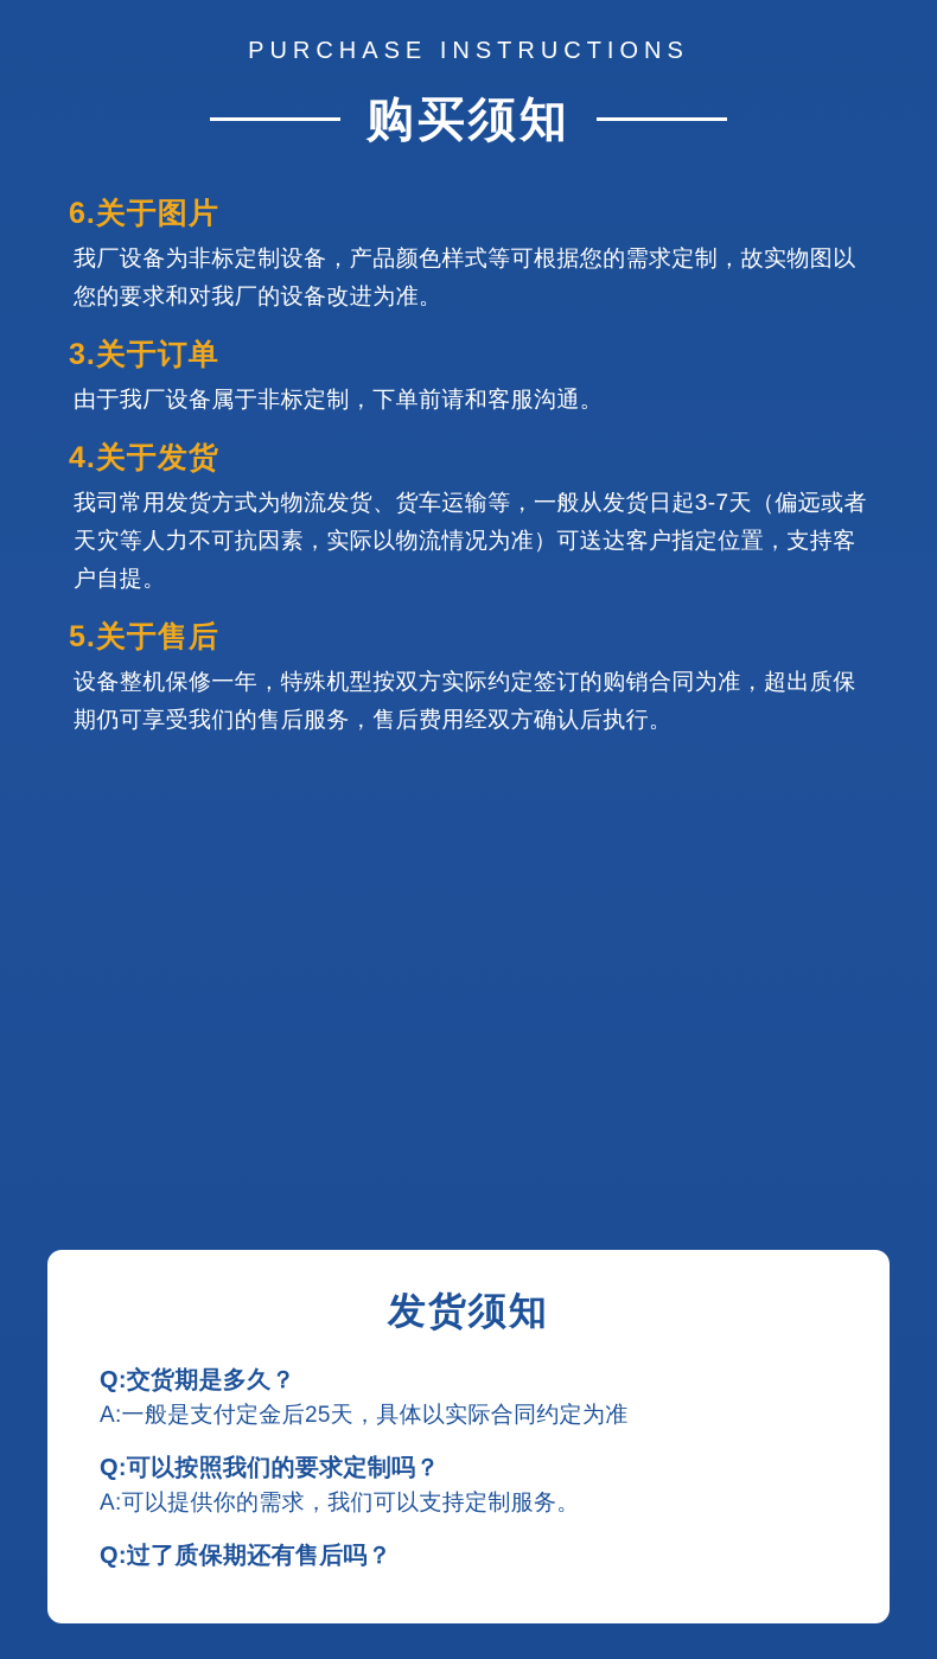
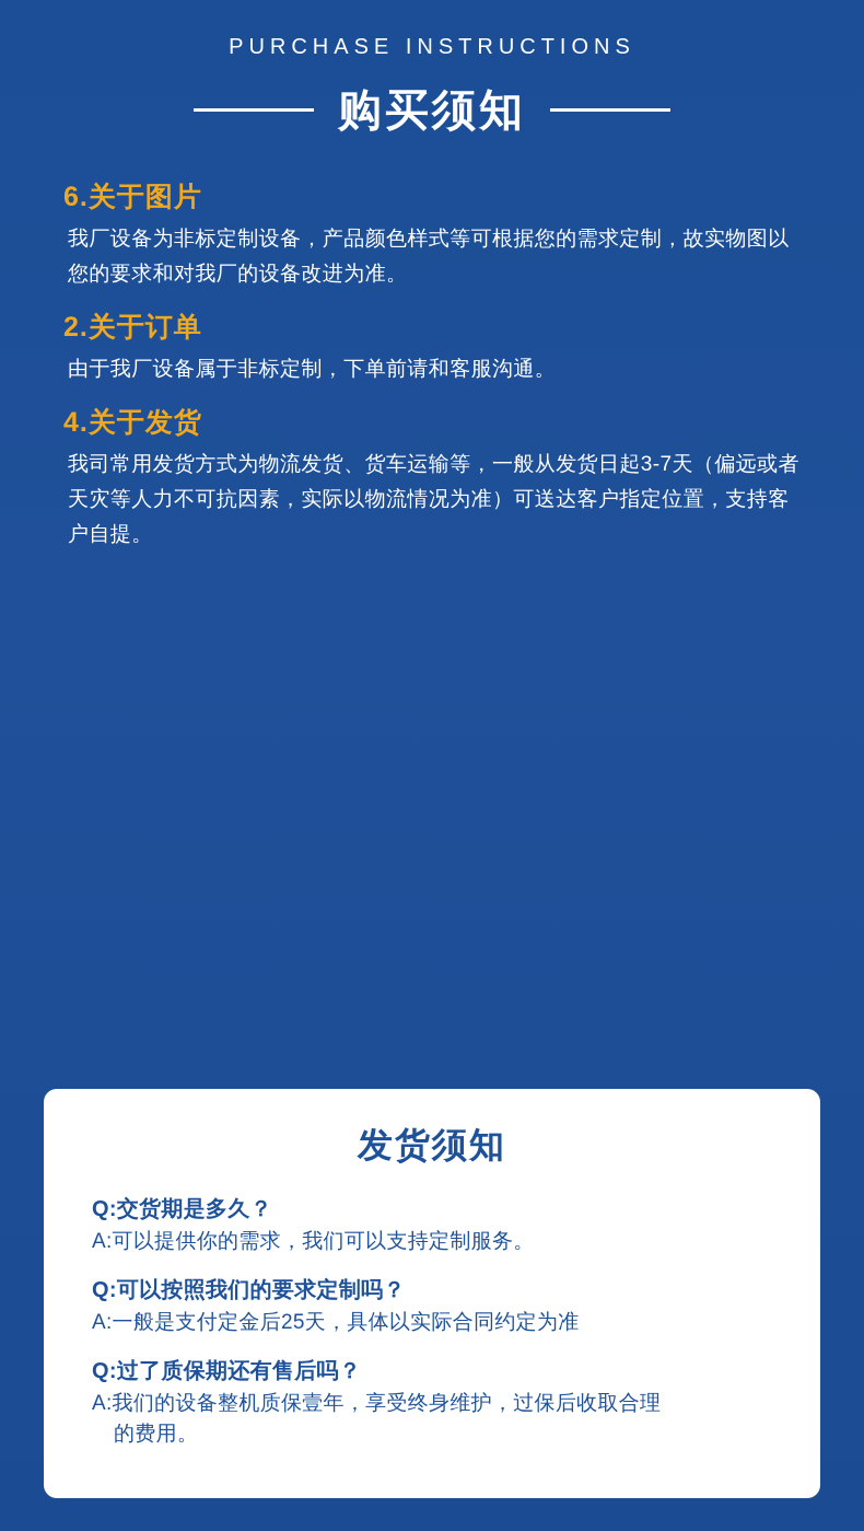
  PURCHASE INSTRUCTIONS
  购买须知
  6.关于图片
  我厂设备为非标定制设备，产品颜色样式等可根据您的需求定制，故实物图以您的要求和对我厂的设备改进为准。
- 3.关于订单
+ 2.关于订单
  由于我厂设备属于非标定制，下单前请和客服沟通。
  4.关于发货
  我司常用发货方式为物流发货、货车运输等，一般从发货日起3-7天（偏远或者天灾等人力不可抗因素，实际以物流情况为准）可送达客户指定位置，支持客户自提。
- 5.关于售后
- 设备整机保修一年，特殊机型按双方实际约定签订的购销合同为准，超出质保期仍可享受我们的售后服务，售后费用经双方确认后执行。
  发货须知
  Q:交货期是多久？
- A:一般是支付定金后25天，具体以实际合同约定为准
+ A:可以提供你的需求，我们可以支持定制服务。
  Q:可以按照我们的要求定制吗？
- A:可以提供你的需求，我们可以支持定制服务。
+ A:一般是支付定金后25天，具体以实际合同约定为准
  Q:过了质保期还有售后吗？
+ A:我们的设备整机质保壹年，享受终身维护，过保后收取合理
+ 的费用。
